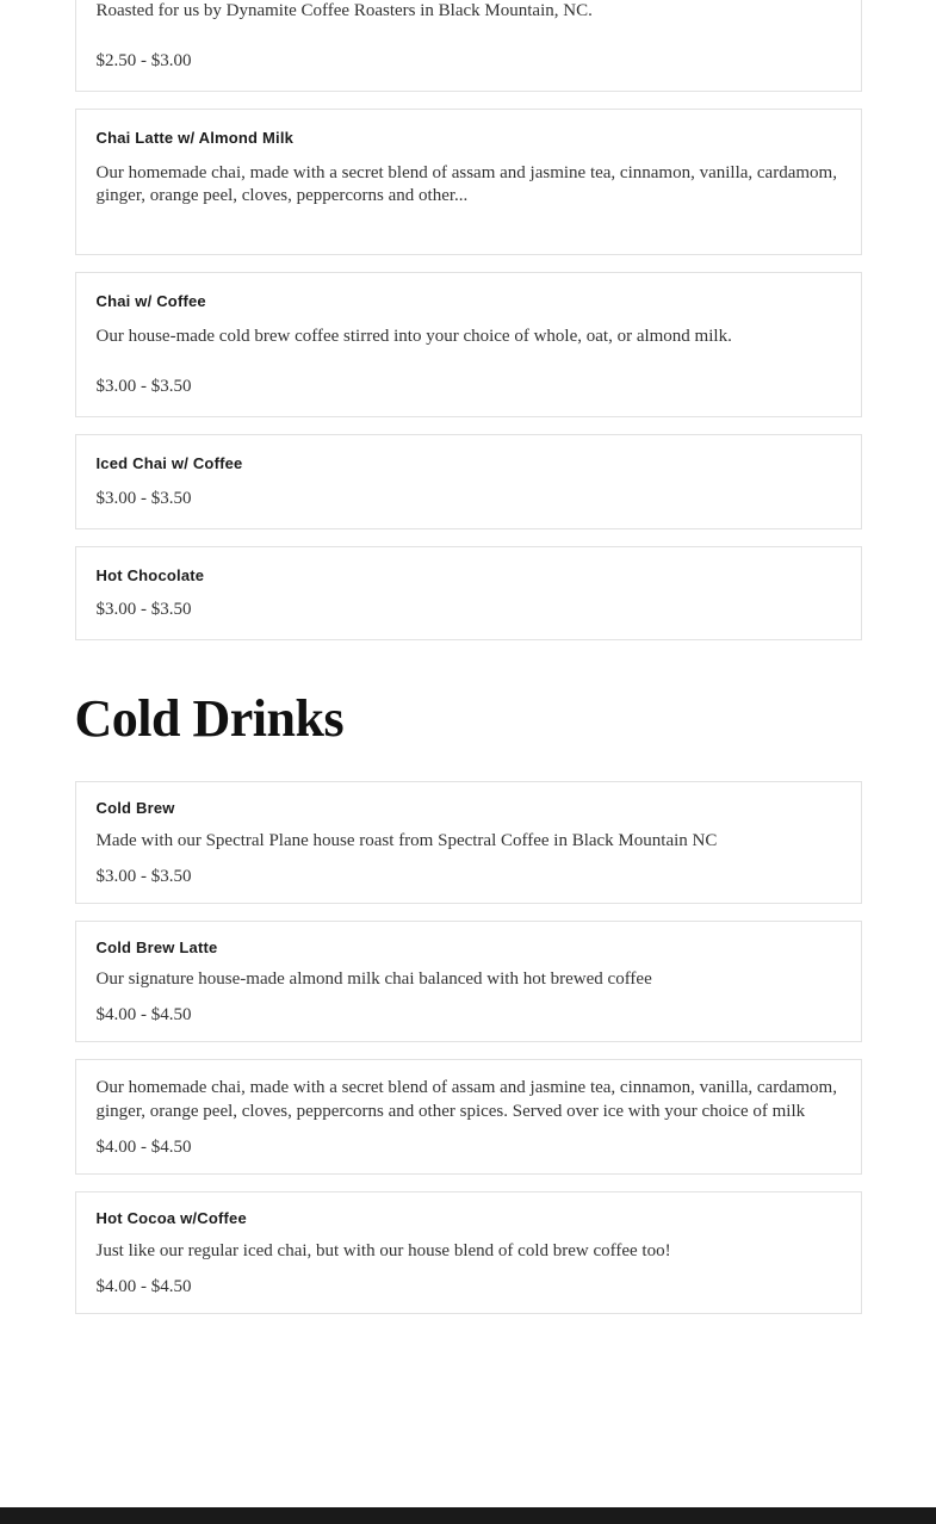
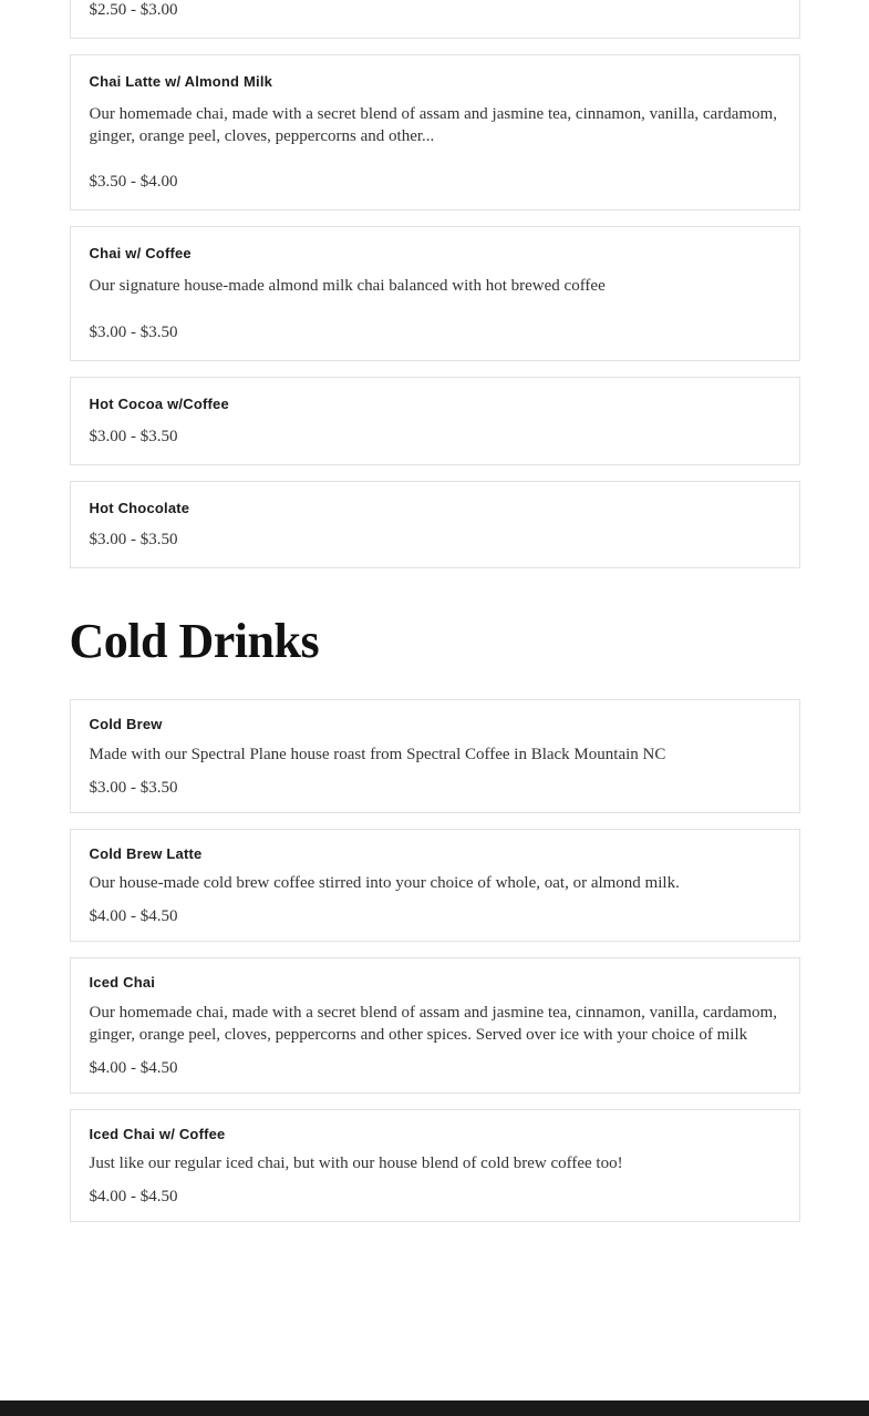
- Roasted for us by Dynamite Coffee Roasters in Black Mountain, NC.
  $2.50 - $3.00
  Chai Latte w/ Almond Milk
  Our homemade chai, made with a secret blend of assam and jasmine tea, cinnamon, vanilla, cardamom, ginger, orange peel, cloves, peppercorns and other...
+ $3.50 - $4.00
  Chai w/ Coffee
- Our house-made cold brew coffee stirred into your choice of whole, oat, or almond milk.
+ Our signature house-made almond milk chai balanced with hot brewed coffee
  $3.00 - $3.50
- Iced Chai w/ Coffee
+ Hot Cocoa w/Coffee
  $3.00 - $3.50
  Hot Chocolate
  $3.00 - $3.50
  Cold Drinks
  Cold Brew
  Made with our Spectral Plane house roast from Spectral Coffee in Black Mountain NC
  $3.00 - $3.50
  Cold Brew Latte
- Our signature house-made almond milk chai balanced with hot brewed coffee
+ Our house-made cold brew coffee stirred into your choice of whole, oat, or almond milk.
  $4.00 - $4.50
+ Iced Chai
  Our homemade chai, made with a secret blend of assam and jasmine tea, cinnamon, vanilla, cardamom, ginger, orange peel, cloves, peppercorns and other spices. Served over ice with your choice of milk
  $4.00 - $4.50
- Hot Cocoa w/Coffee
+ Iced Chai w/ Coffee
  Just like our regular iced chai, but with our house blend of cold brew coffee too!
  $4.00 - $4.50
